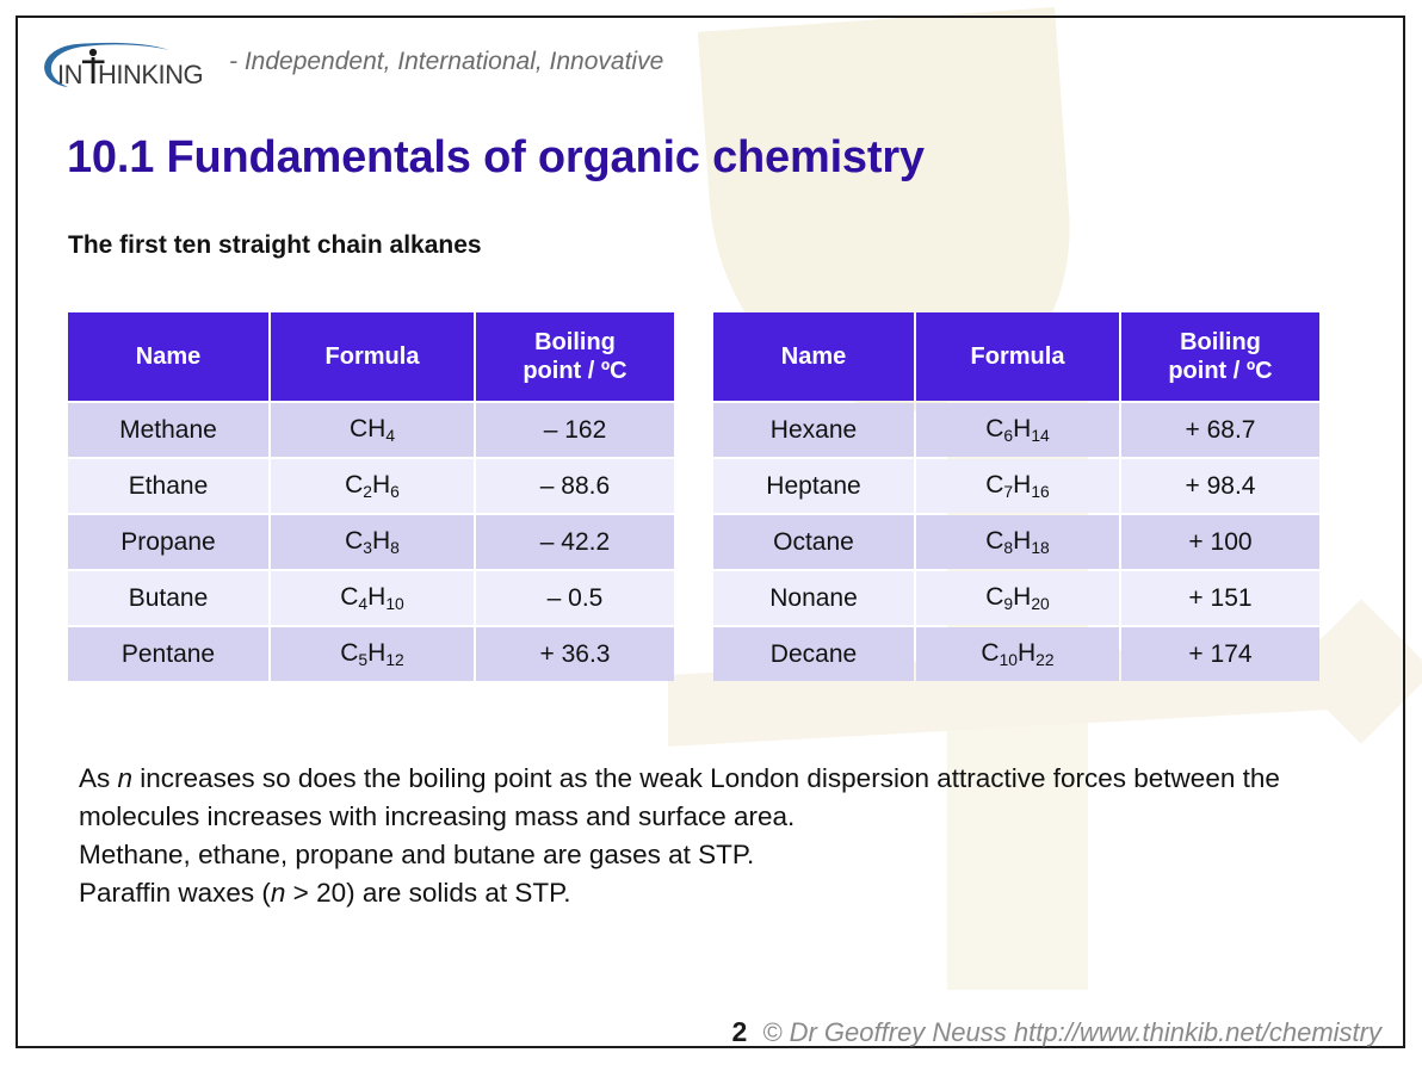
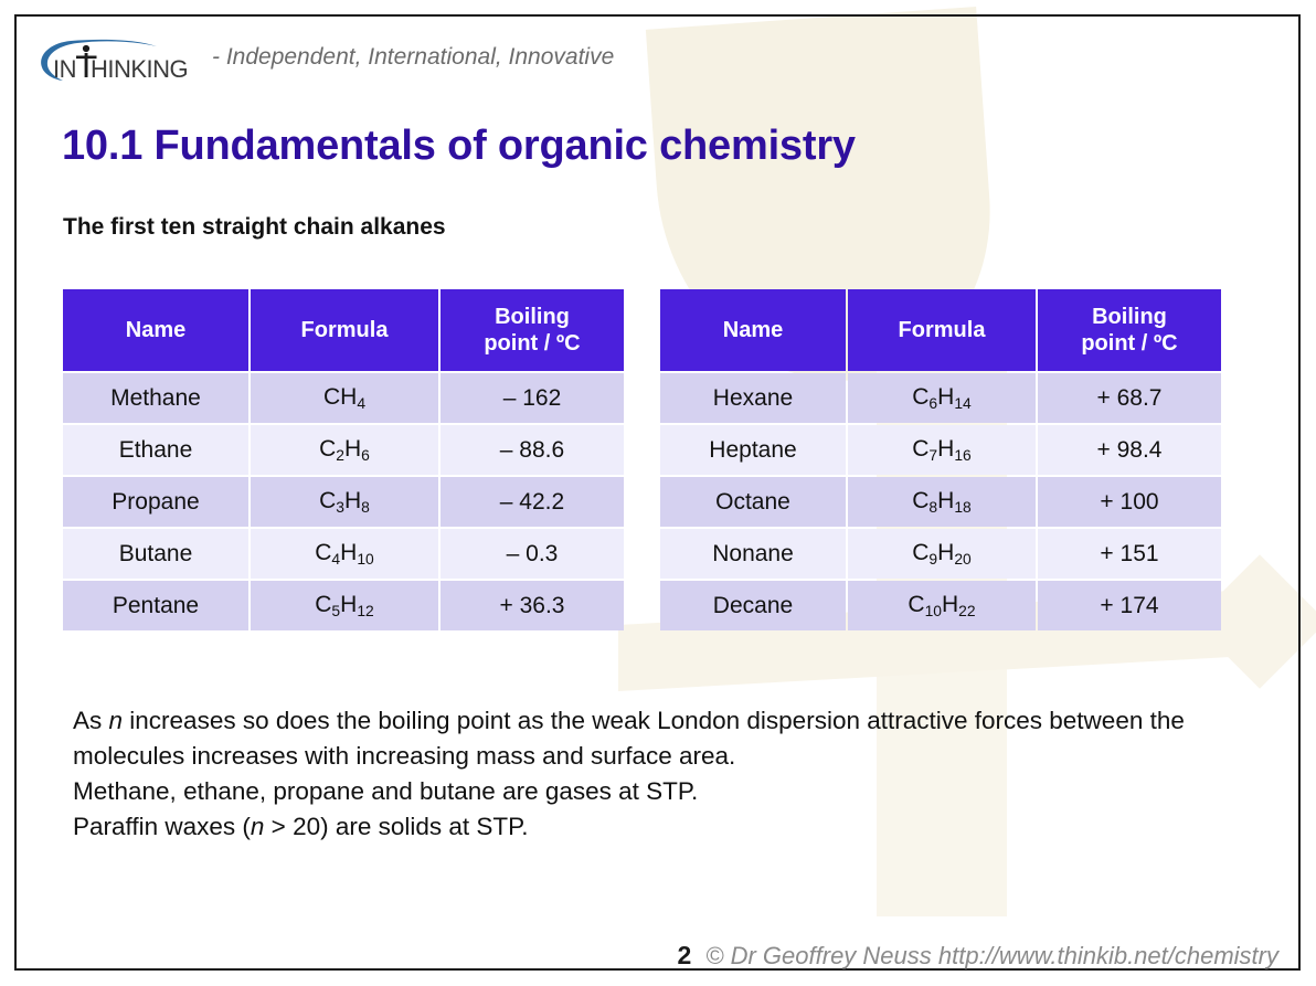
  IN
  HINKING
  - Independent, International, Innovative
  10.1 Fundamentals of organic chemistry
  The first ten straight chain alkanes
  Name	Formula	Boiling point / ºC
  Methane	CH4	– 162
  Ethane	C2H6	– 88.6
  Propane	C3H8	– 42.2
- Butane	C4H10	– 0.5
+ Butane	C4H10	– 0.3
  Pentane	C5H12	+ 36.3
  Name	Formula	Boiling point / ºC
  Hexane	C6H14	+ 68.7
  Heptane	C7H16	+ 98.4
  Octane	C8H18	+ 100
  Nonane	C9H20	+ 151
  Decane	C10H22	+ 174
  As n increases so does the boiling point as the weak London dispersion attractive forces between the molecules increases with increasing mass and surface area.
  Methane, ethane, propane and butane are gases at STP.
  Paraffin waxes (n > 20) are solids at STP.
  2
  © Dr Geoffrey Neuss http://www.thinkib.net/chemistry
